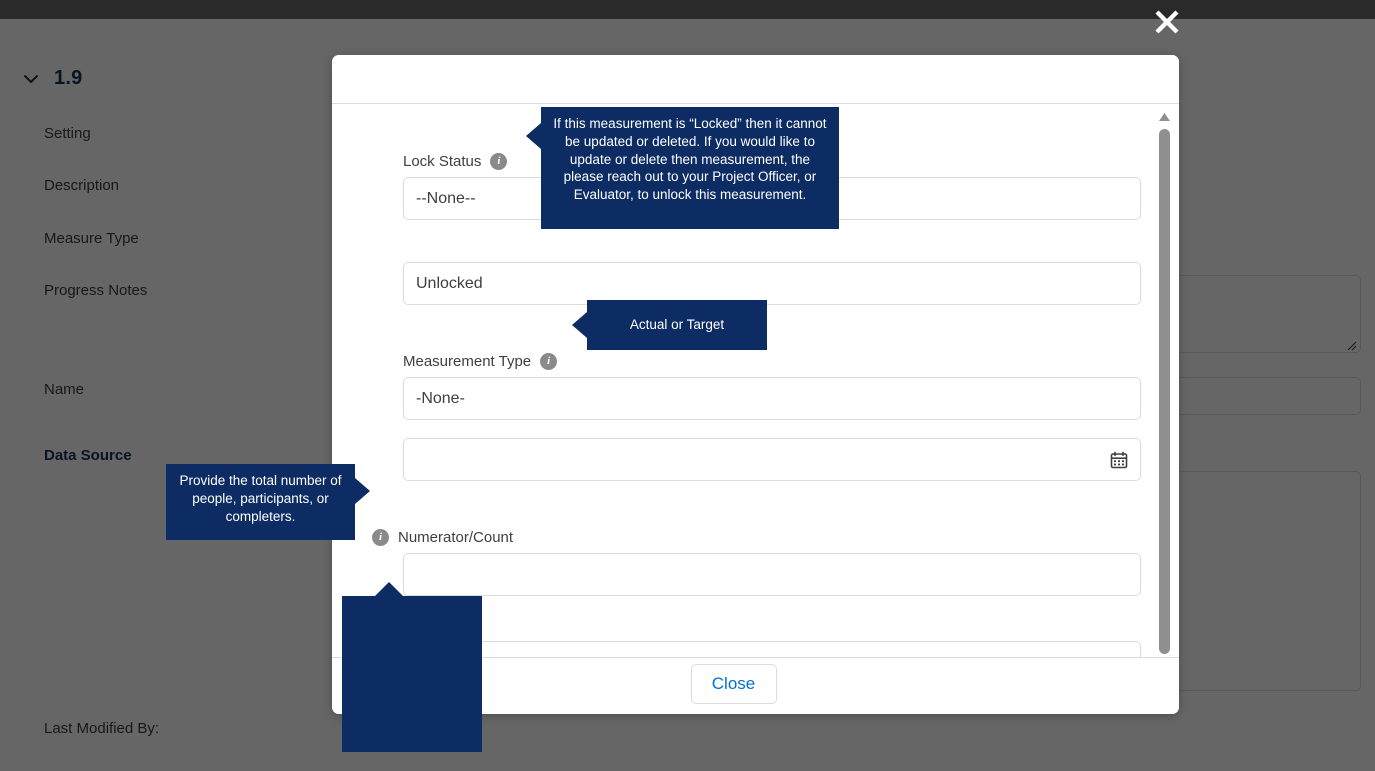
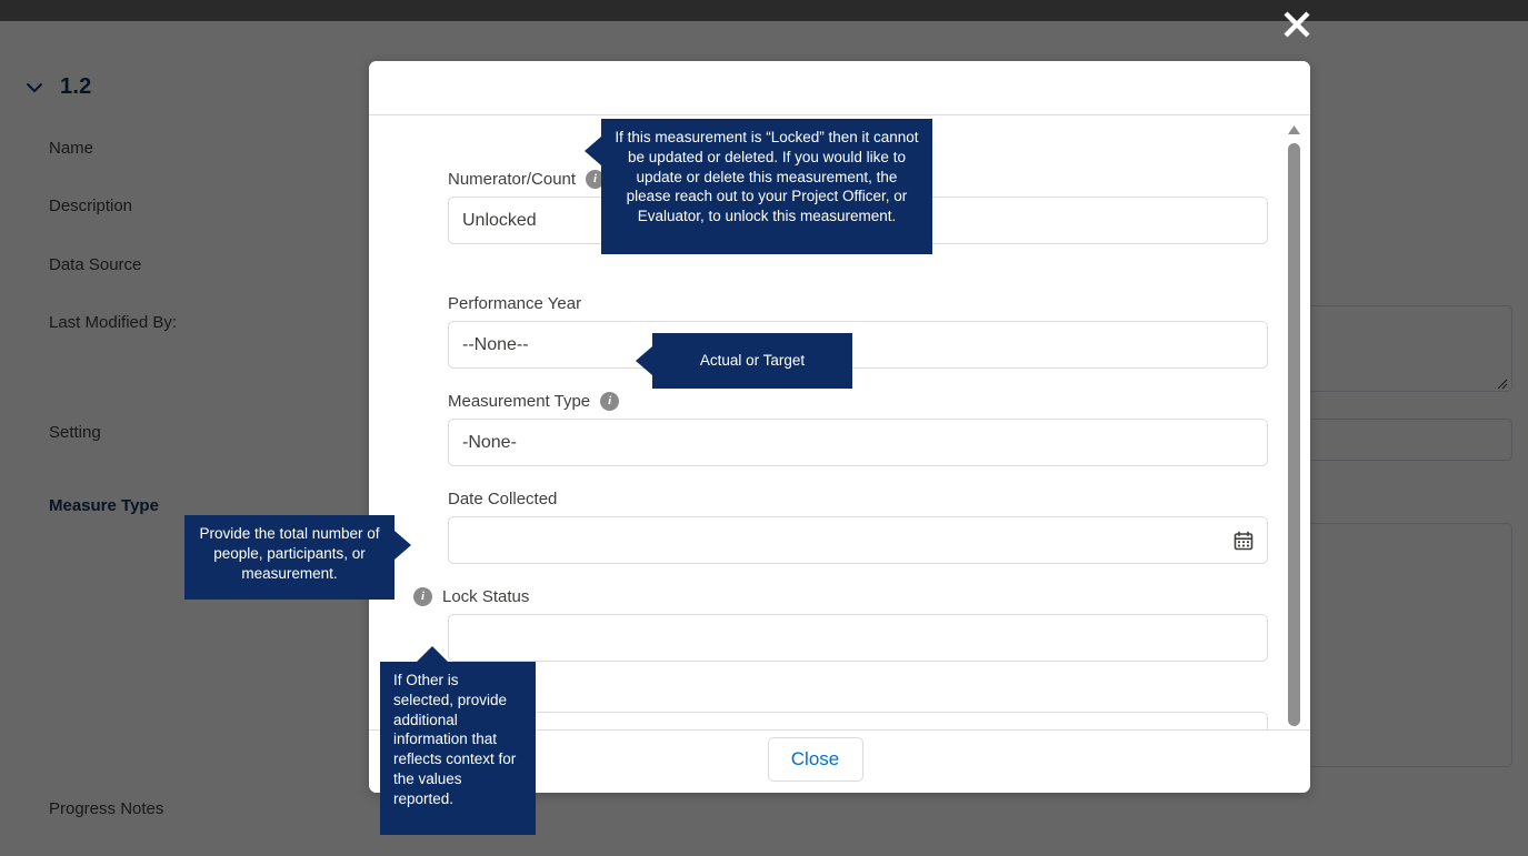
- 1.9
+ 1.2
- Setting
+ Name
  Description
- Measure Type
+ Data Source
- Progress Notes
+ Last Modified By:
- Name
+ Setting
- Data Source
+ Measure Type
- Last Modified By:
+ Progress Notes
- Lock Status
+ Numerator/Count
  i
- --None--
+ Unlocked
+ Performance Year
- Unlocked
+ --None--
  Measurement Type
  i
  -None-
+ Date Collected
  i
- Numerator/Count
+ Lock Status
  Close
- If this measurement is “Locked” then it cannot be updated or deleted. If you would like to update or delete then measurement, the please reach out to your Project Officer, or Evaluator, to unlock this measurement.
+ If this measurement is “Locked” then it cannot be updated or deleted. If you would like to update or delete this measurement, the please reach out to your Project Officer, or Evaluator, to unlock this measurement.
  Actual or Target
- Provide the total number of people, participants, or completers.
+ Provide the total number of people, participants, or measurement.
+ If Other is selected, provide additional information that reflects context for the values reported.
